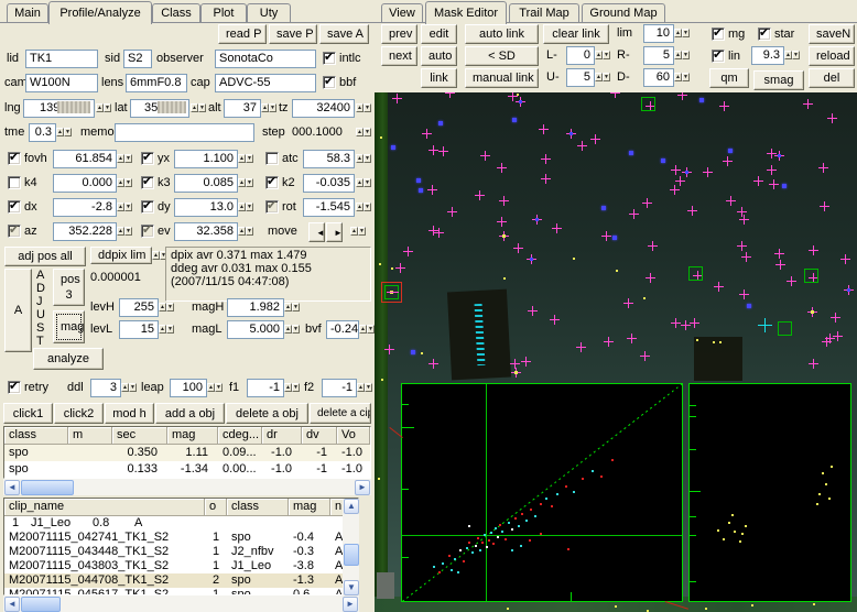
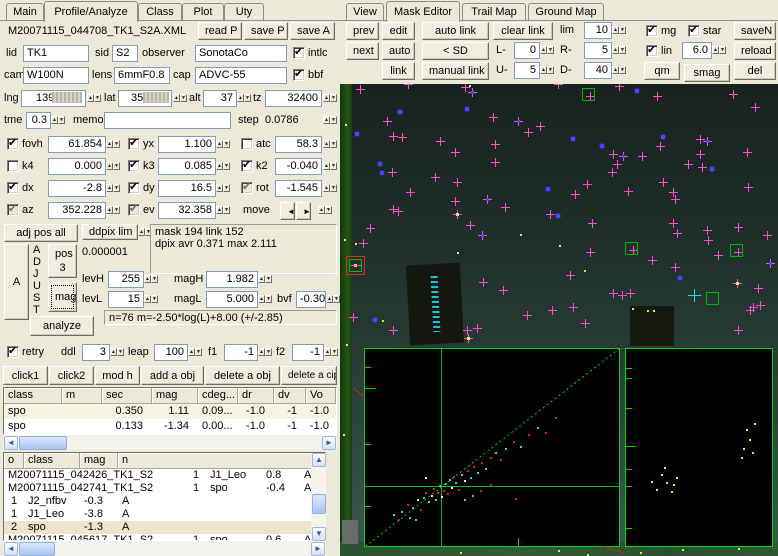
  Main
  Profile/Analyze
  Class
  Plot
  Uty
  View
  Mask Editor
  Trail Map
  Ground Map
+ M20071115_044708_TK1_S2A.XML
  read P
  save P
  save A
  lid
  TK1
  sid
  S2
  observer
  SonotaCo
  intlc
  cam
  W100N
  lens
  6mmF0.8
  cap
  ADVC-55
  bbf
  lng
  lat
  alt
  37
  tz
  32400
  tme
  0.3
  memo
  step
- 000.1000
+ 0.0786
  fovh
  61.854
  yx
  1.100
  atc
  58.3
  k4
  0.000
  k3
  0.085
  k2
- -0.035
+ -0.040
  dx
  -2.8
  dy
- 13.0
+ 16.5
  rot
  -1.545
  az
  352.228
  ev
  32.358
  move
  ◄
  ►
  adj pos all
  ddpix lim
  0.000001
+ mask 194 link 152
- dpix avr 0.371 max 1.479
+ dpix avr 0.371 max 2.111
- ddeg avr 0.031 max 0.155
- (2007/11/15 04:47:08)
  A
  ADJUST
  pos
  3
  mag
  levH
  255
  magH
  1.982
  levL
  15
  magL
  5.000
  bvf
- -0.24
+ -0.30
+ n=76 m=-2.50*log(L)+8.00 (+/-2.85)
  analyze
  retry
  ddl
  3
  leap
  100
  f1
  -1
  f2
  -1
  click1
  click2
  mod h
  add a obj
  delete a obj
  delete a cip
  class
  m
  sec
  mag
  cdeg...
  dr
  dv
  Vo
  spo
  0.350
  1.11
  0.09...
  -1.0
  -1
  -1.0
  spo
  0.133
  -1.34
  0.00...
  -1.0
  -1
  -1.0
  ◄
  ►
- clip_name
  o
  class
  mag
  n
+ M20071115_042426_TK1_S2
  1
  J1_Leo
  0.8
  A
  M20071115_042741_TK1_S2
  1
  spo
  -0.4
  A
- M20071115_043448_TK1_S2
  1
  J2_nfbv
  -0.3
  A
- M20071115_043803_TK1_S2
  1
  J1_Leo
  -3.8
  A
- M20071115_044708_TK1_S2
  2
  spo
  -1.3
  A
  ▲
  ▼
  ◄
  ►
  prev
  edit
  auto link
  clear link
  lim
  10
  mg
  star
  saveN
  next
  auto
  < SD
  L-
  0
  R-
  5
  lin
- 9.3
+ 6.0
  reload
  link
  manual link
  U-
  5
  D-
- 60
+ 40
  qm
  smag
  del
